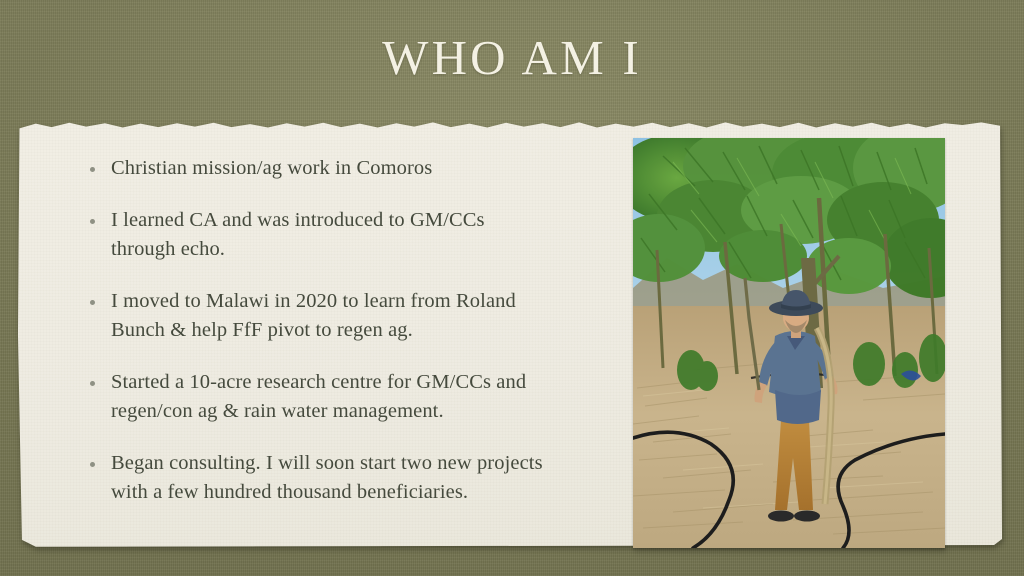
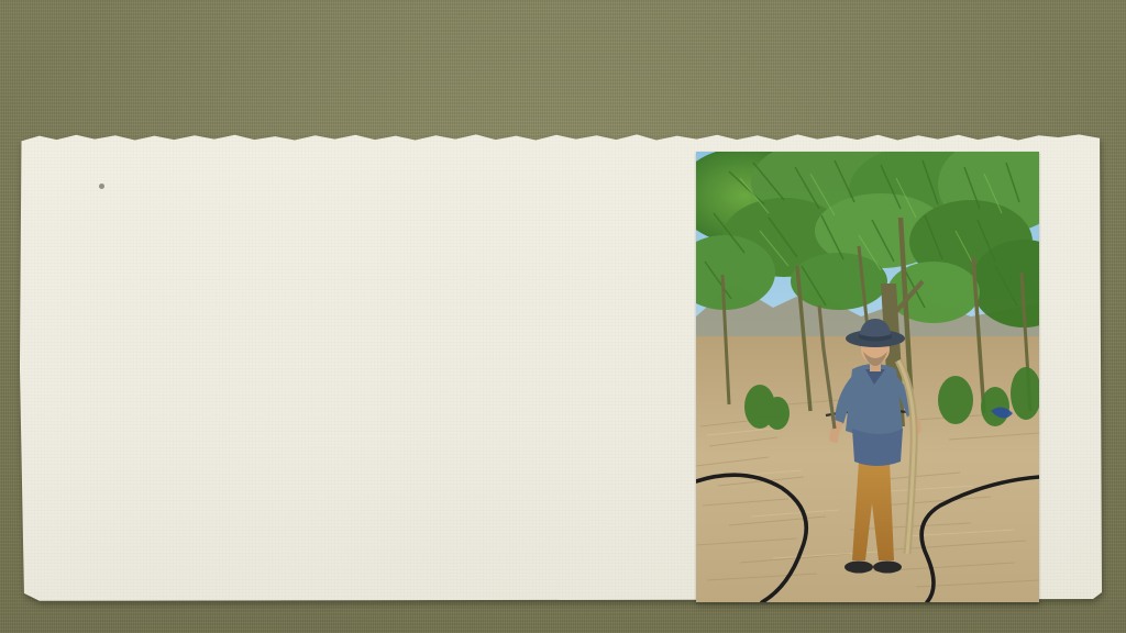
- WHO AM I
- Christian mission/ag work in Comoros
- I learned CA and was introduced to GM/CCs through echo.
- I moved to Malawi in 2020 to learn from Roland Bunch & help FfF pivot to regen ag.
- Started a 10-acre research centre for GM/CCs and regen/con ag & rain water management.
- Began consulting. I will soon start two new projects with a few hundred thousand beneficiaries.
